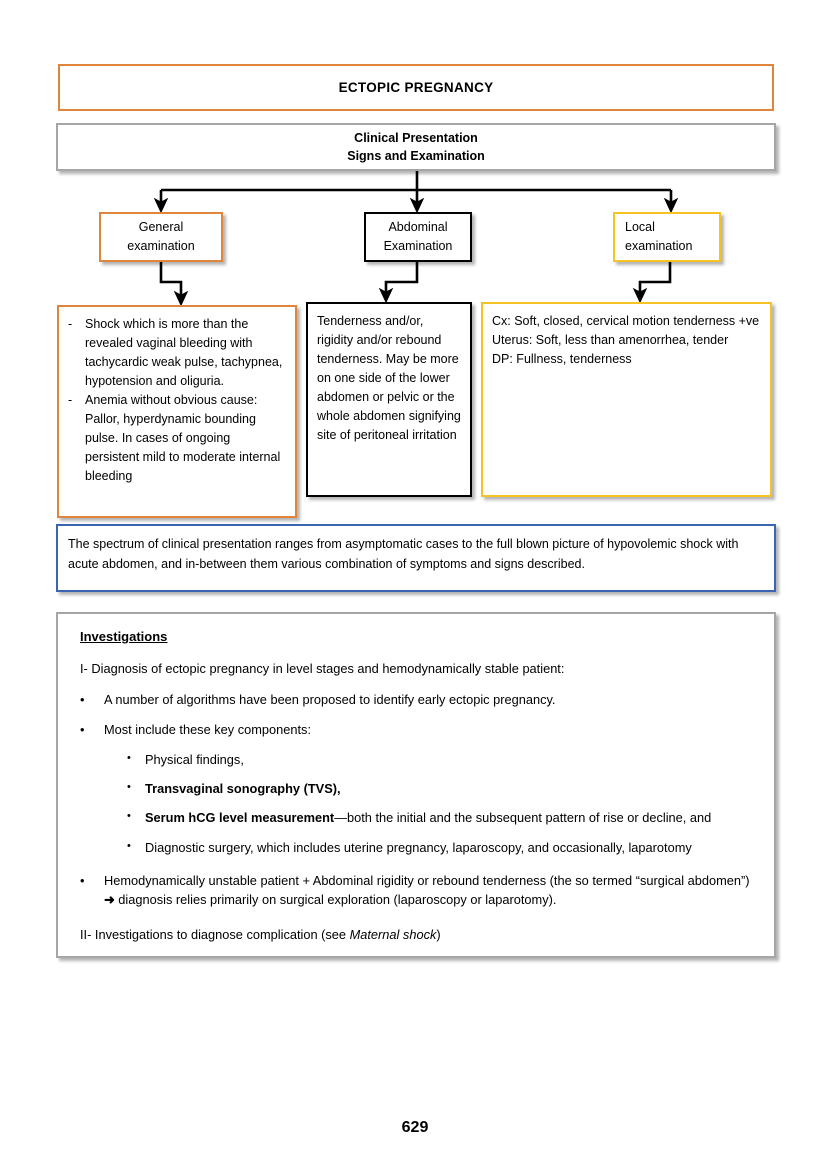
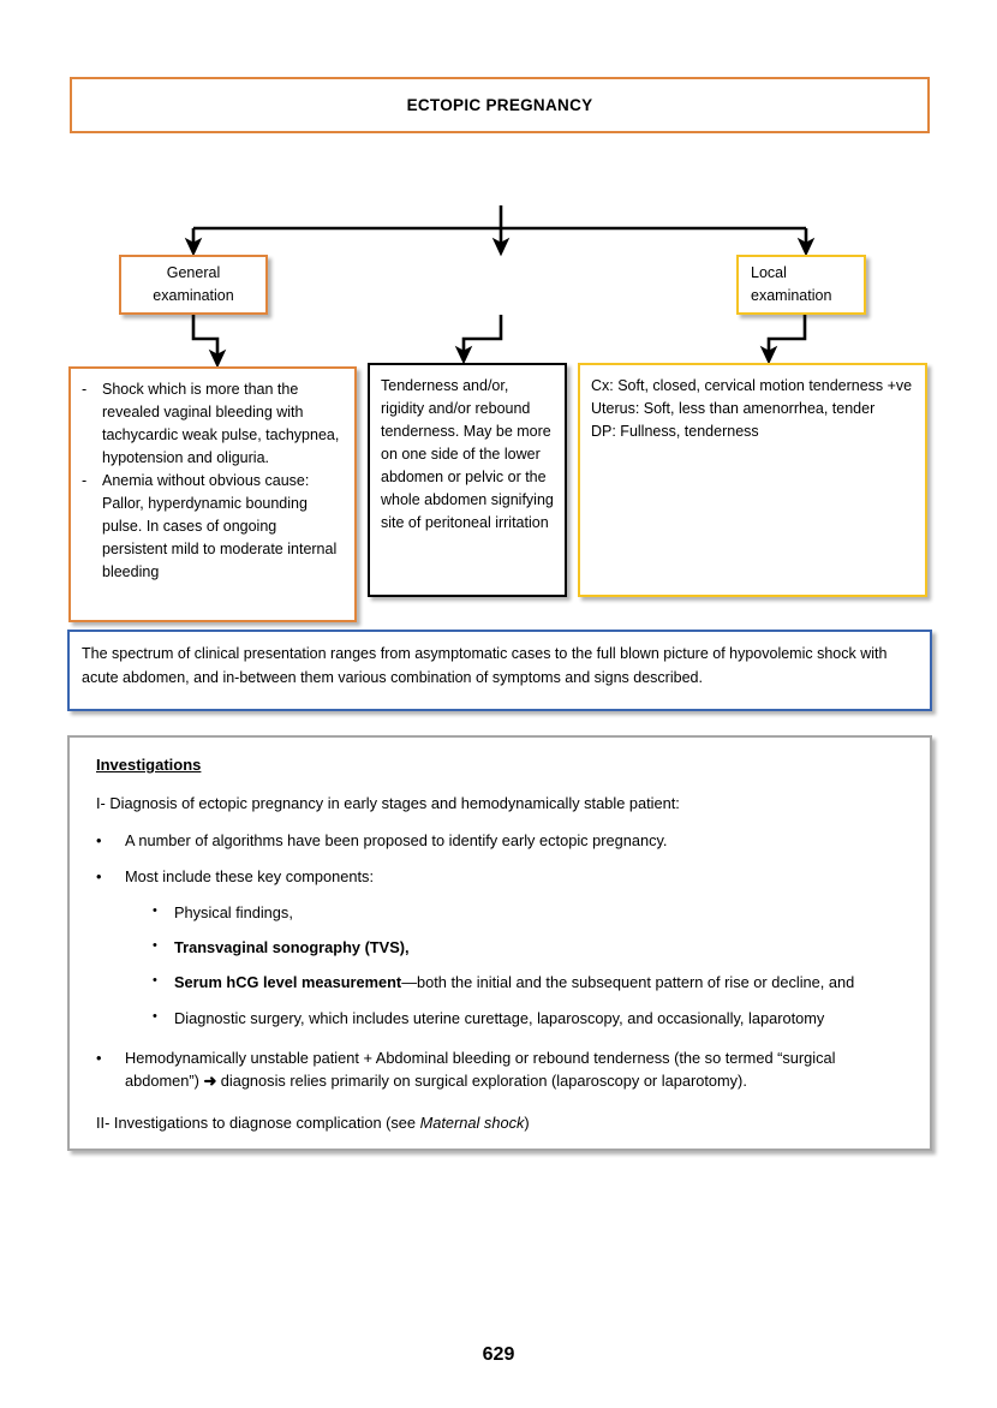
  ECTOPIC PREGNANCY
- Clinical Presentation
- Signs and Examination
  General
  examination
- Abdominal
- Examination
  Local
  examination
  -
  Shock which is more than the revealed vaginal bleeding with tachycardic weak pulse, tachypnea, hypotension and oliguria.
  -
  Anemia without obvious cause: Pallor, hyperdynamic bounding pulse. In cases of ongoing persistent mild to moderate internal bleeding
  Tenderness and/or, rigidity and/or rebound tenderness. May be more on one side of the lower abdomen or pelvic or the whole abdomen signifying site of peritoneal irritation
  Cx: Soft, closed, cervical motion tenderness +ve
  Uterus: Soft, less than amenorrhea, tender
  DP: Fullness, tenderness
  The spectrum of clinical presentation ranges from asymptomatic cases to the full blown picture of hypovolemic shock with acute abdomen, and in-between them various combination of symptoms and signs described.
  Investigations
- I- Diagnosis of ectopic pregnancy in level stages and hemodynamically stable patient:
+ I- Diagnosis of ectopic pregnancy in early stages and hemodynamically stable patient:
  •
  A number of algorithms have been proposed to identify early ectopic pregnancy.
  •
  Most include these key components:
  •
  Physical findings,
  •
  Transvaginal sonography (TVS),
  •
  Serum hCG level measurement—both the initial and the subsequent pattern of rise or decline, and
  •
- Diagnostic surgery, which includes uterine pregnancy, laparoscopy, and occasionally, laparotomy
+ Diagnostic surgery, which includes uterine curettage, laparoscopy, and occasionally, laparotomy
  •
- Hemodynamically unstable patient + Abdominal rigidity or rebound tenderness (the so termed “surgical abdomen”) ➜ diagnosis relies primarily on surgical exploration (laparoscopy or laparotomy).
+ Hemodynamically unstable patient + Abdominal bleeding or rebound tenderness (the so termed “surgical abdomen”) ➜ diagnosis relies primarily on surgical exploration (laparoscopy or laparotomy).
  II- Investigations to diagnose complication (see Maternal shock)
  629
